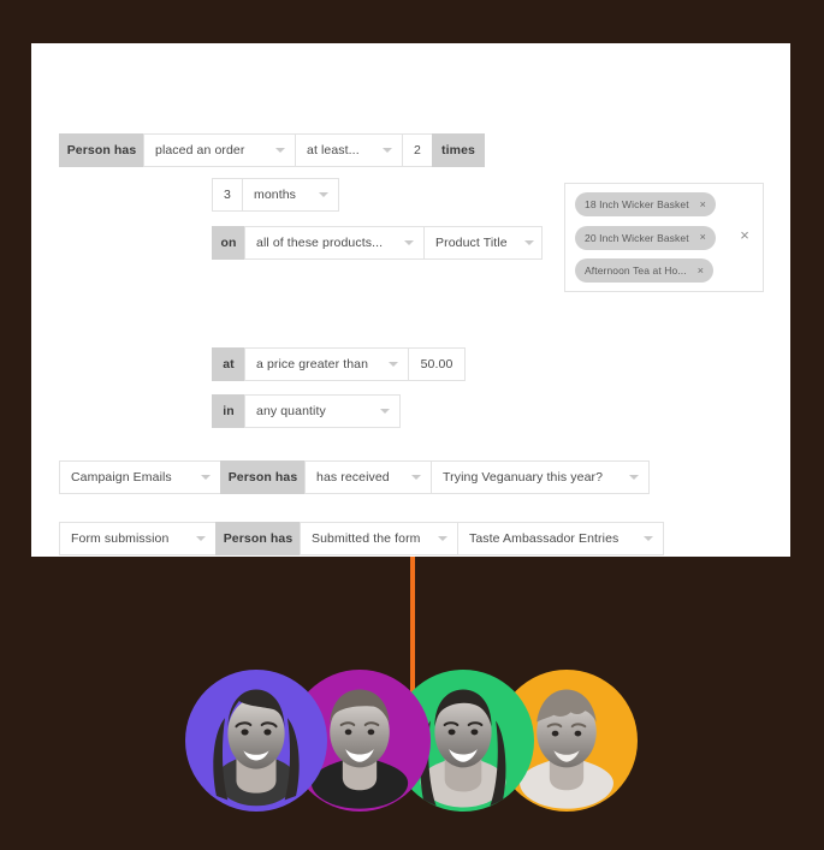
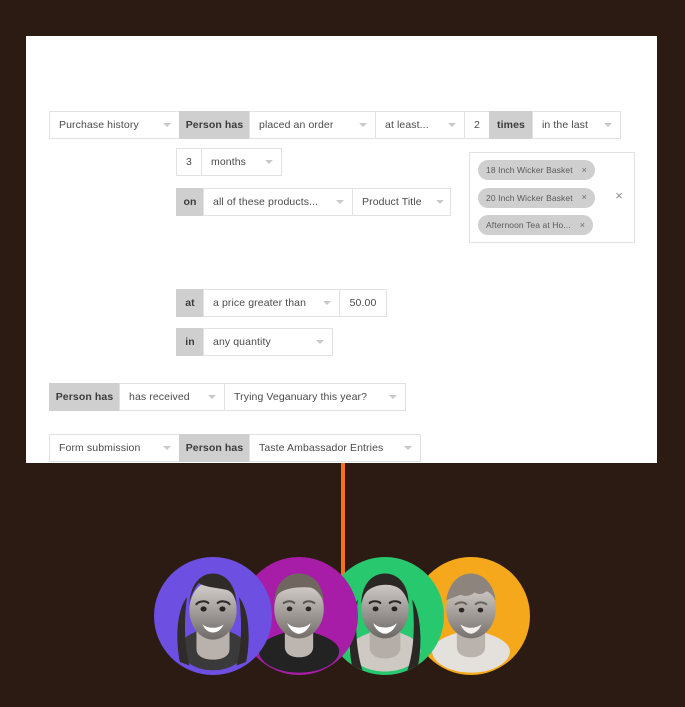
+ Purchase history
  Person has
  placed an order
  at least...
  2
  times
+ in the last
  3
  months
  on
  all of these products...
  Product Title
  at
  a price greater than
  50.00
  in
  any quantity
- Campaign Emails
  Person has
  has received
  Trying Veganuary this year?
  Form submission
  Person has
- Submitted the form
  Taste Ambassador Entries
  18 Inch Wicker Basket
  ×
  20 Inch Wicker Basket
  ×
  Afternoon Tea at Ho...
  ×
  ×
